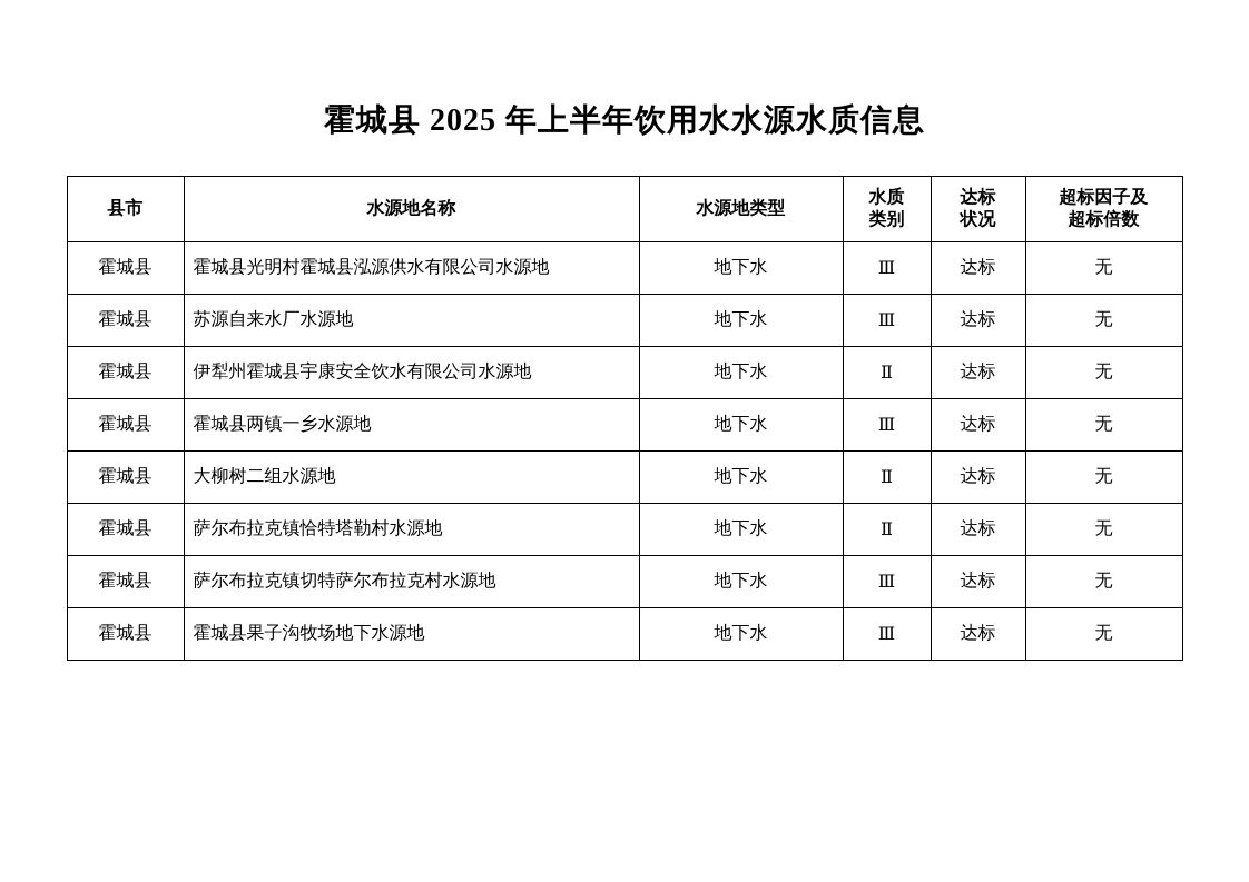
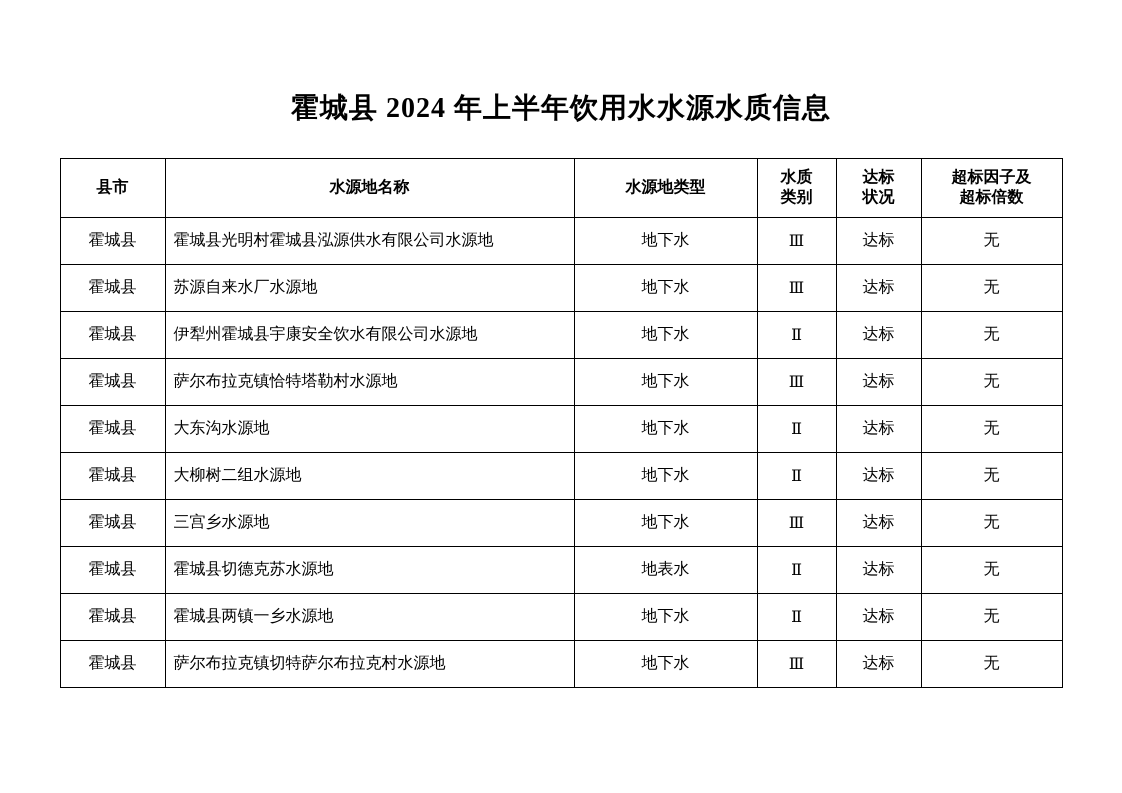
- 霍城县 2025 年上半年饮用水水源水质信息
+ 霍城县 2024 年上半年饮用水水源水质信息
  县市	水源地名称	水源地类型	水质 类别	达标 状况	超标因子及 超标倍数
  霍城县	霍城县光明村霍城县泓源供水有限公司水源地	地下水	Ⅲ	达标	无
  霍城县	苏源自来水厂水源地	地下水	Ⅲ	达标	无
  霍城县	伊犁州霍城县宇康安全饮水有限公司水源地	地下水	Ⅱ	达标	无
- 霍城县	霍城县两镇一乡水源地	地下水	Ⅲ	达标	无
+ 霍城县	萨尔布拉克镇恰特塔勒村水源地	地下水	Ⅲ	达标	无
+ 霍城县	大东沟水源地	地下水	Ⅱ	达标	无
  霍城县	大柳树二组水源地	地下水	Ⅱ	达标	无
+ 霍城县	三宫乡水源地	地下水	Ⅲ	达标	无
+ 霍城县	霍城县切德克苏水源地	地表水	Ⅱ	达标	无
- 霍城县	萨尔布拉克镇恰特塔勒村水源地	地下水	Ⅱ	达标	无
+ 霍城县	霍城县两镇一乡水源地	地下水	Ⅱ	达标	无
  霍城县	萨尔布拉克镇切特萨尔布拉克村水源地	地下水	Ⅲ	达标	无
- 霍城县	霍城县果子沟牧场地下水源地	地下水	Ⅲ	达标	无
